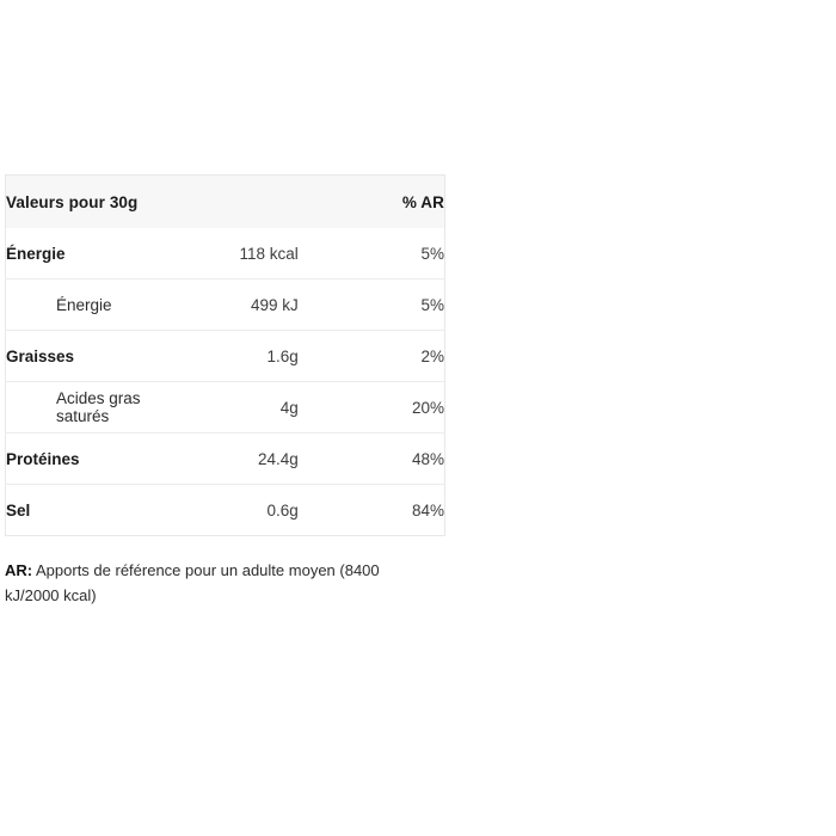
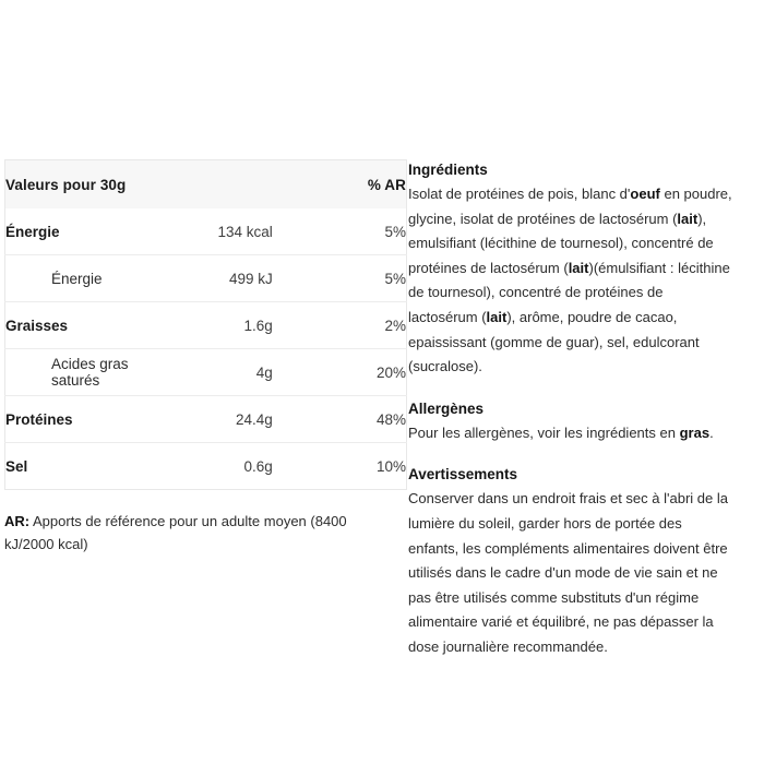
  Valeurs pour 30g	% AR
- Énergie	118 kcal	5%
+ Énergie	134 kcal	5%
  Énergie	499 kJ	5%
  Graisses	1.6g	2%
  Acides gras saturés	4g	20%
  Protéines	24.4g	48%
- Sel	0.6g	84%
+ Sel	0.6g	10%
  AR: Apports de référence pour un adulte moyen (8400 kJ/2000 kcal)
+ Ingrédients
+ Isolat de protéines de pois, blanc d'oeuf en poudre, glycine, isolat de protéines de lactosérum (lait), emulsifiant (lécithine de tournesol), concentré de protéines de lactosérum (lait)(émulsifiant : lécithine de tournesol), concentré de protéines de lactosérum (lait), arôme, poudre de cacao, epaississant (gomme de guar), sel, edulcorant (sucralose).
+ Allergènes
+ Pour les allergènes, voir les ingrédients en gras.
+ Avertissements
+ Conserver dans un endroit frais et sec à l'abri de la lumière du soleil, garder hors de portée des enfants, les compléments alimentaires doivent être utilisés dans le cadre d'un mode de vie sain et ne pas être utilisés comme substituts d'un régime alimentaire varié et équilibré, ne pas dépasser la dose journalière recommandée.
